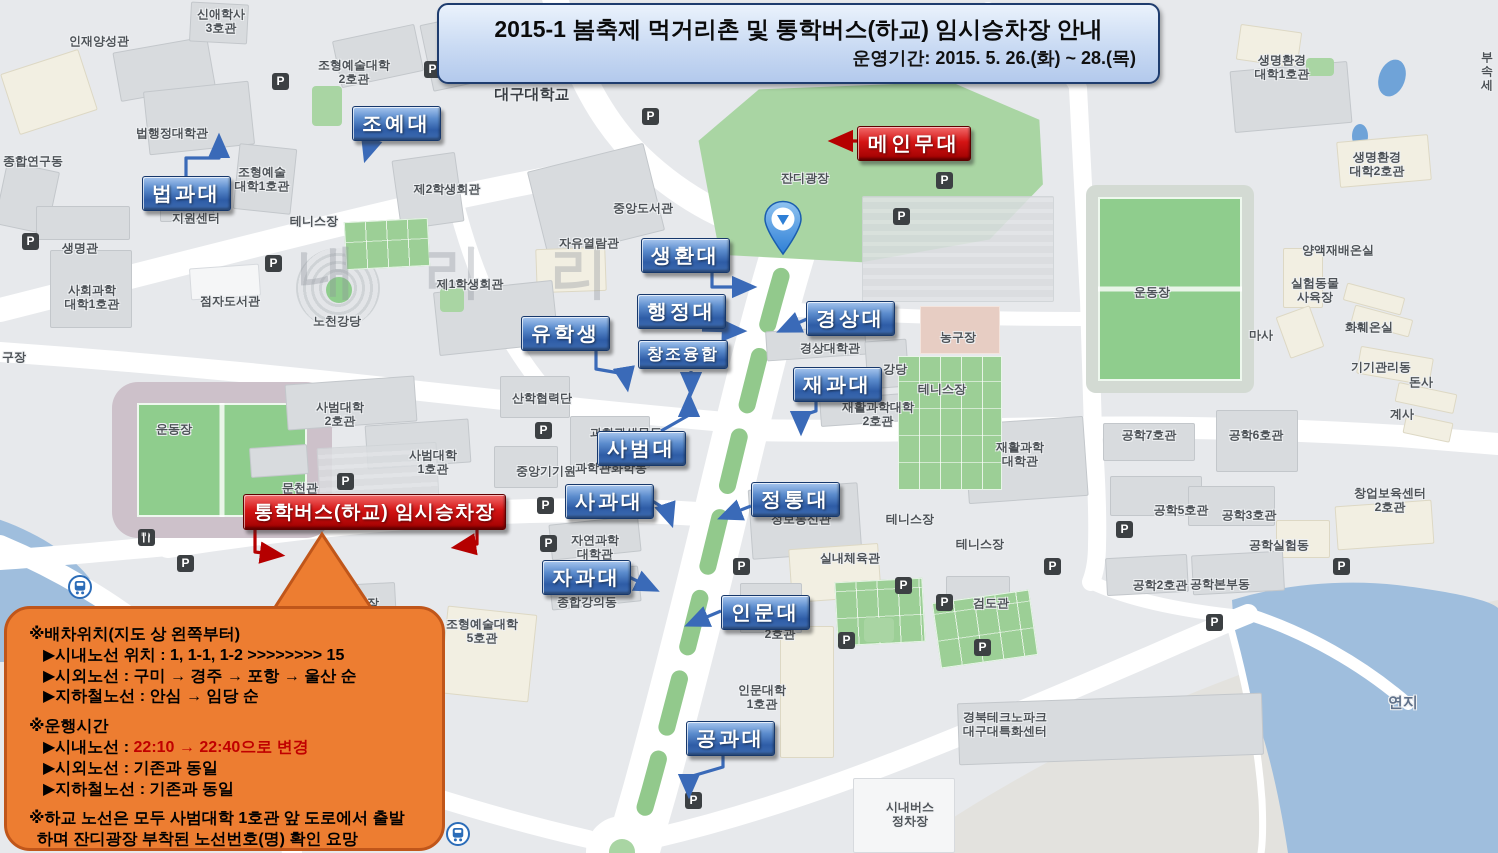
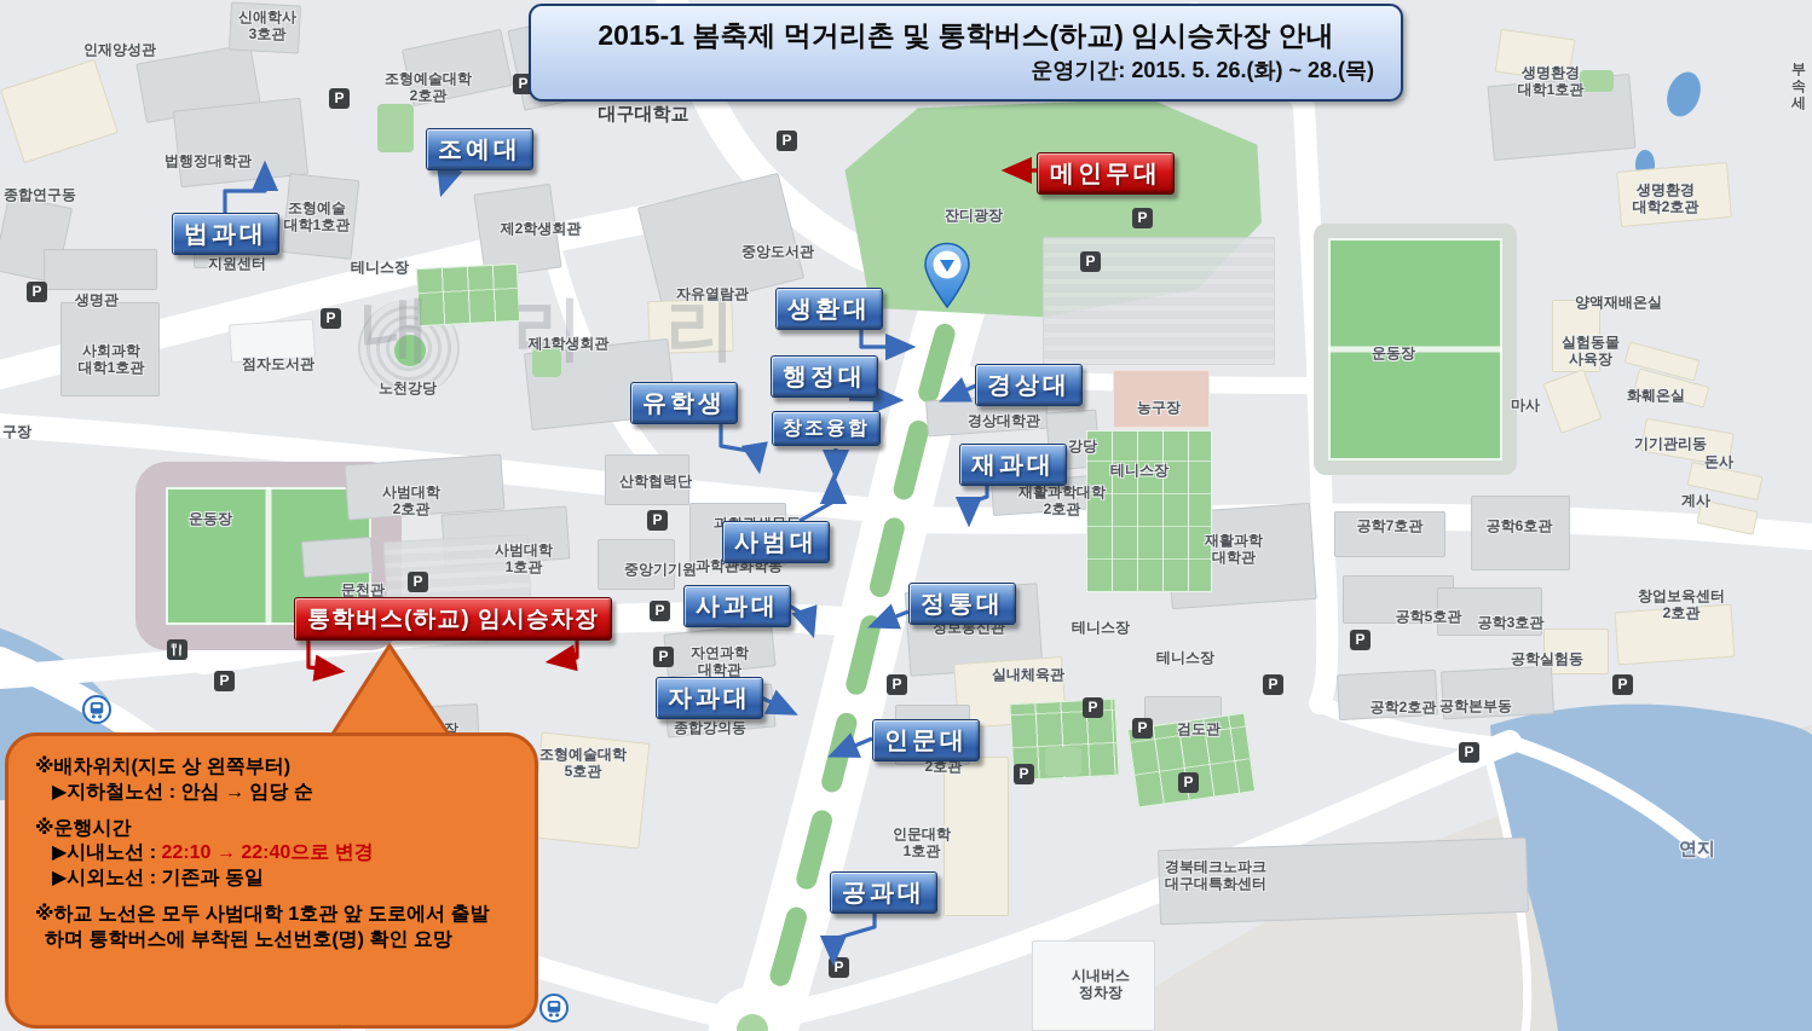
  내 리 리
  인재양성관
  신애학사
  3호관
  조형예술대학
  2호관
  대구대학교
  법행정대학관
  종합연구동
  조형예술
  대학1호관
  지원센터
  테니스장
  제2학생회관
  생명관
  중앙도서관
  사회과학
  대학1호관
  자유열람관
  점자도서관
  제1학생회관
  노천강당
  잔디광장
  구장
  운동장
  사범대학
  2호관
  사범대학
  1호관
  문천관
  산학협력단
  중앙기기원
  과학관화학동
  경상대학관
  강당
  농구장
  테니스장
  재활과학대학
  2호관
  재활과학
  대학관
  정보통신관
  실내체육관
  테니스장
  테니스장
  검도관
  공학7호관
  공학6호관
  공학5호관
  공학3호관
  창업보육센터
  2호관
  공학실험동
  공학2호관
  공학본부동
  운동장
  실험동물
  사육장
  마사
  화훼온실
  기기관리동
  돈사
  계사
  생명환경
  대학1호관
  생명환경
  대학2호관
  양액재배온실
  부속
  세
  조형예술대학
  5호관
  자연과학
  대학관
  종합강의동
  2호관
  인문대학
  1호관
  경북테크노파크
  대구대특화센터
  시내버스
  정차장
  연지
  P
  P
  P
  P
  P
  P
  P
  P
  P
  P
  P
  P
  P
  P
  P
  P
  P
  P
  P
  P
  P
  P
  조예대
  법과대
  생환대
  행정대
  경상대
  유학생
  창조융합
  재과대
  사범대
  사과대
  정통대
  자과대
  인문대
  공과대
  메인무대
  통학버스(하교) 임시승차장
  ※배차위치(지도 상 왼쪽부터)
- ▶시내노선 위치 : 1, 1-1, 1-2 >>>>>>>> 15
- ▶시외노선 : 구미 → 경주 → 포항 → 울산 순
  ▶지하철노선 : 안심 → 임당 순
  ※운행시간
  ▶시내노선 : 22:10 → 22:40으로 변경
  ▶시외노선 : 기존과 동일
- ▶지하철노선 : 기존과 동일
  ※하교 노선은 모두 사범대학 1호관 앞 도로에서 출발
- 하며 잔디광장 부착된 노선번호(명) 확인 요망
+ 하며 통학버스에 부착된 노선번호(명) 확인 요망
  2015-1 봄축제 먹거리촌 및 통학버스(하교) 임시승차장 안내
  운영기간: 2015. 5. 26.(화) ~ 28.(목)
